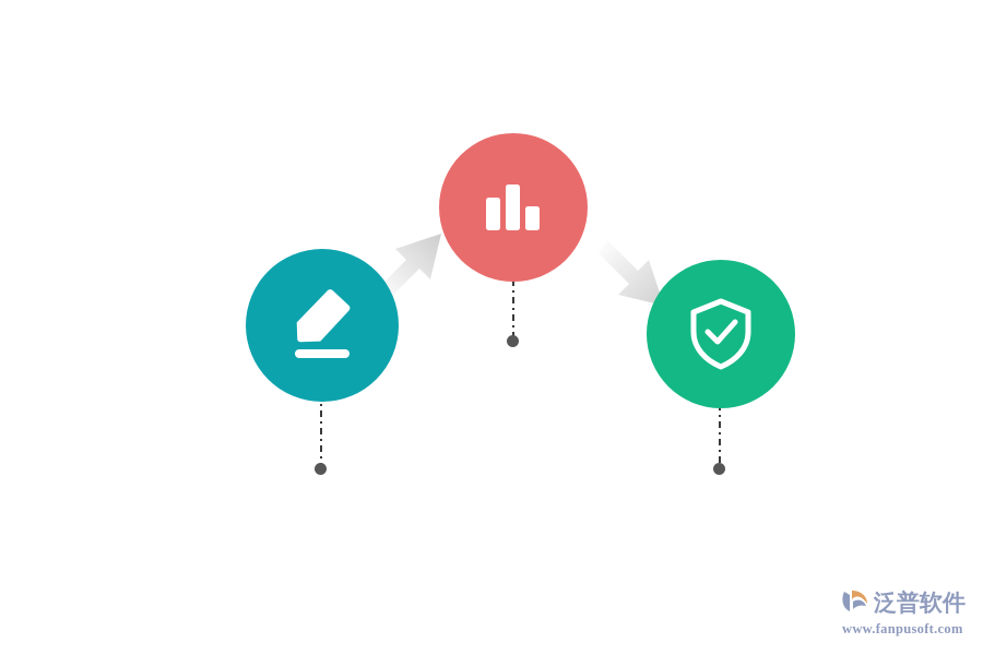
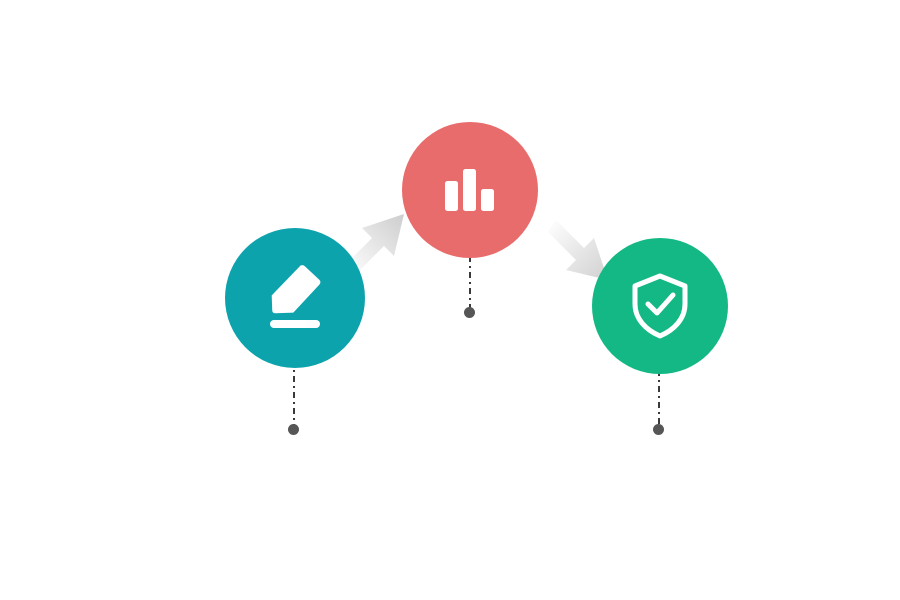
- 泛普软件
- www.fanpusoft.com
